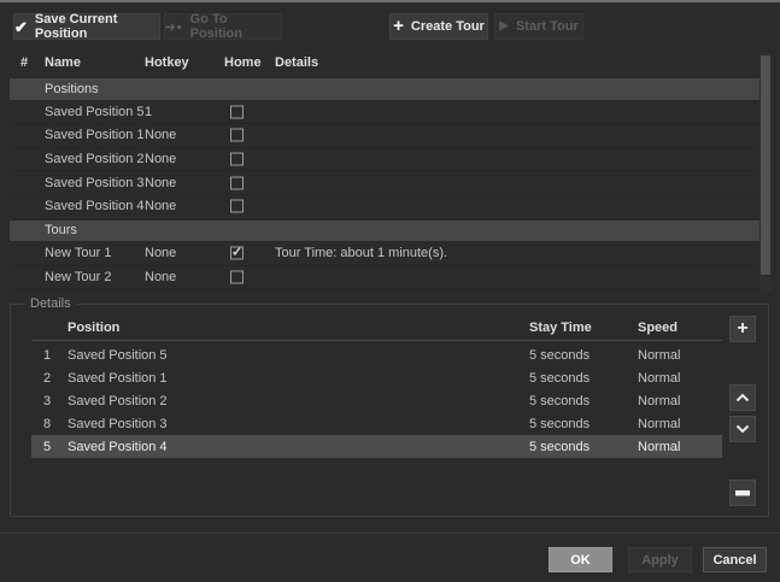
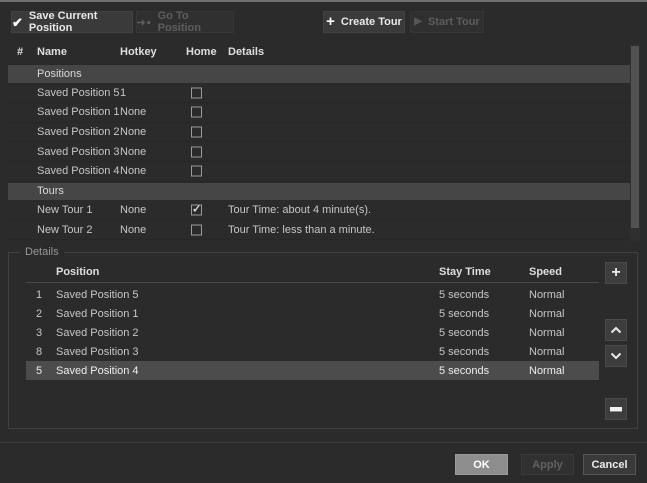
  ✔
  Save Current Position
  Go To Position
  +
  Create Tour
  ▶
  Start Tour
  #
  Name
  Hotkey
  Home
  Details
  Positions
  Saved Position 5
  1
  Saved Position 1
  None
  Saved Position 2
  None
  Saved Position 3
  None
  Saved Position 4
  None
  Tours
  New Tour 1
  None
- Tour Time: about 1 minute(s).
+ Tour Time: about 4 minute(s).
  New Tour 2
  None
+ Tour Time: less than a minute.
  Details
  Position
  Stay Time
  Speed
  1
  Saved Position 5
  5 seconds
  Normal
  2
  Saved Position 1
  5 seconds
  Normal
  3
  Saved Position 2
  5 seconds
  Normal
  8
  Saved Position 3
  5 seconds
  Normal
  5
  Saved Position 4
  5 seconds
  Normal
  +
  OK
  Apply
  Cancel
